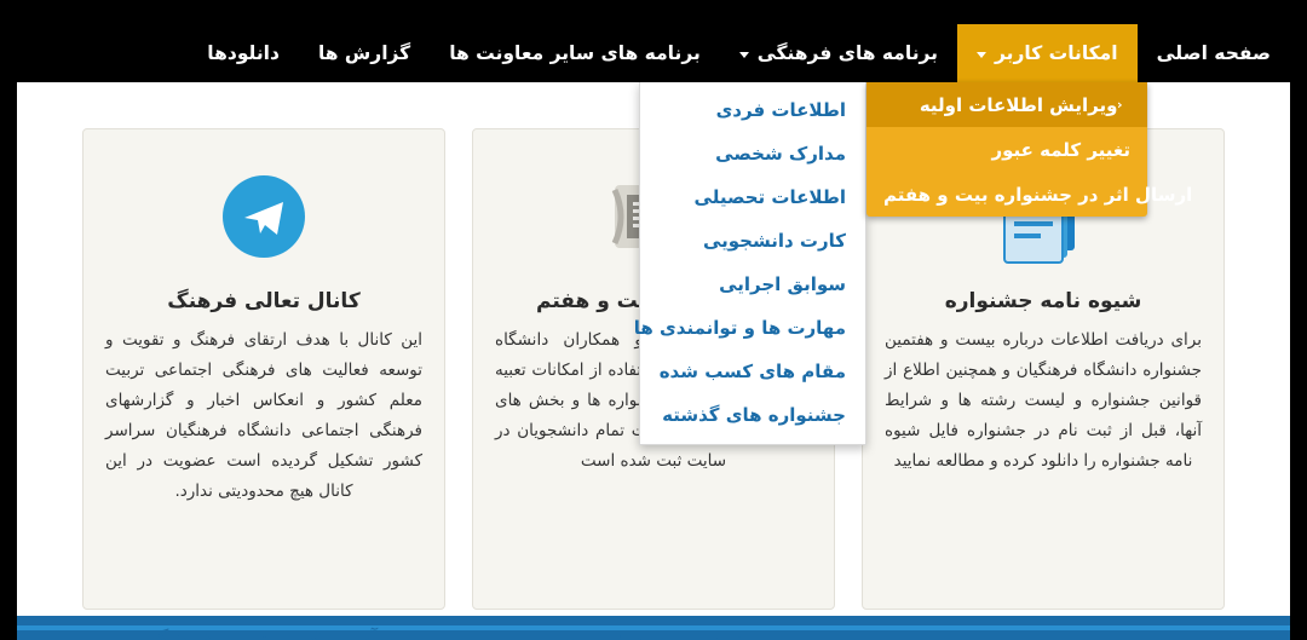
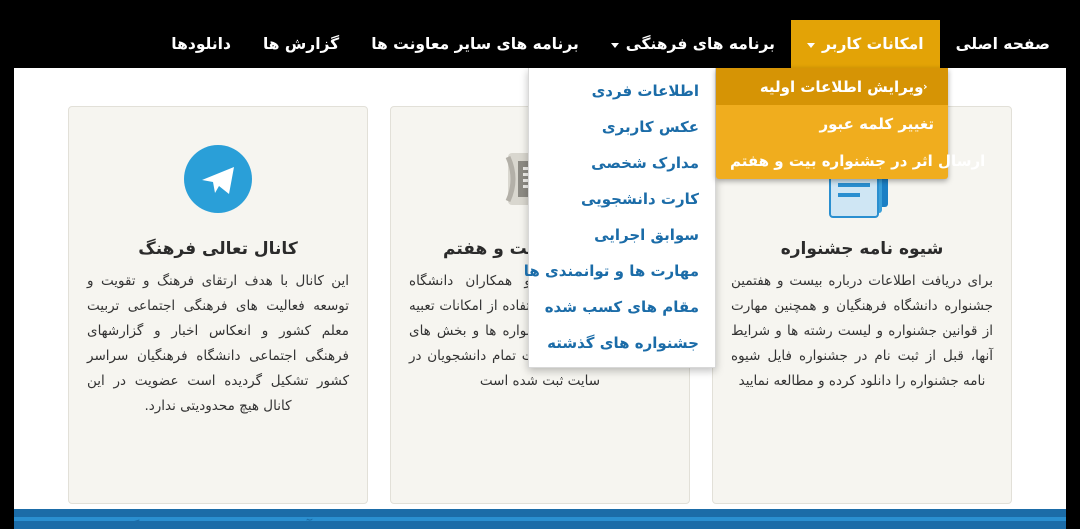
  صفحه اصلی
  امکانات کاربر
  برنامه های فرهنگی
  برنامه های سایر معاونت ها
  گزارش ها
  دانلودها
  شیوه نامه جشنواره
- برای دریافت اطلاعات درباره بیست و هفتمین جشنواره دانشگاه فرهنگیان و همچنین اطلاع از قوانین جشنواره و لیست رشته ها و شرایط آنها، قبل از ثبت نام در جشنواره فایل شیوه نامه جشنواره را دانلود کرده و مطالعه نمایید
+ برای دریافت اطلاعات درباره بیست و هفتمین جشنواره دانشگاه فرهنگیان و همچنین مهارت از قوانین جشنواره و لیست رشته ها و شرایط آنها، قبل از ثبت نام در جشنواره فایل شیوه نامه جشنواره را دانلود کرده و مطالعه نمایید
  ثبت نام در جشنواره
  کانال تعالی فرهنگ
  این کانال با هدف ارتقای فرهنگ و تقویت و توسعه فعالیت های فرهنگی اجتماعی تربیت معلم کشور و انعکاس اخبار و گزارشهای فرهنگی اجتماعی دانشگاه فرهنگیان سراسر کشور تشکیل گردیده است عضویت در این کانال هیچ محدودیتی ندارد.
  آدرس کانال تعالی فرهنگ
  اطلاعات فردی
+ عکس کاربری
  مدارک شخصی
- اطلاعات تحصیلی
  کارت دانشجویی
  سوابق اجرایی
  مهارت ها و توانمندی ها
  مقام های کسب شده
  جشنواره های گذشته
  ویرایش اطلاعات اولیه
  تغییر کلمه عبور
  ال اثر در جشنواره بیت و هفتم
